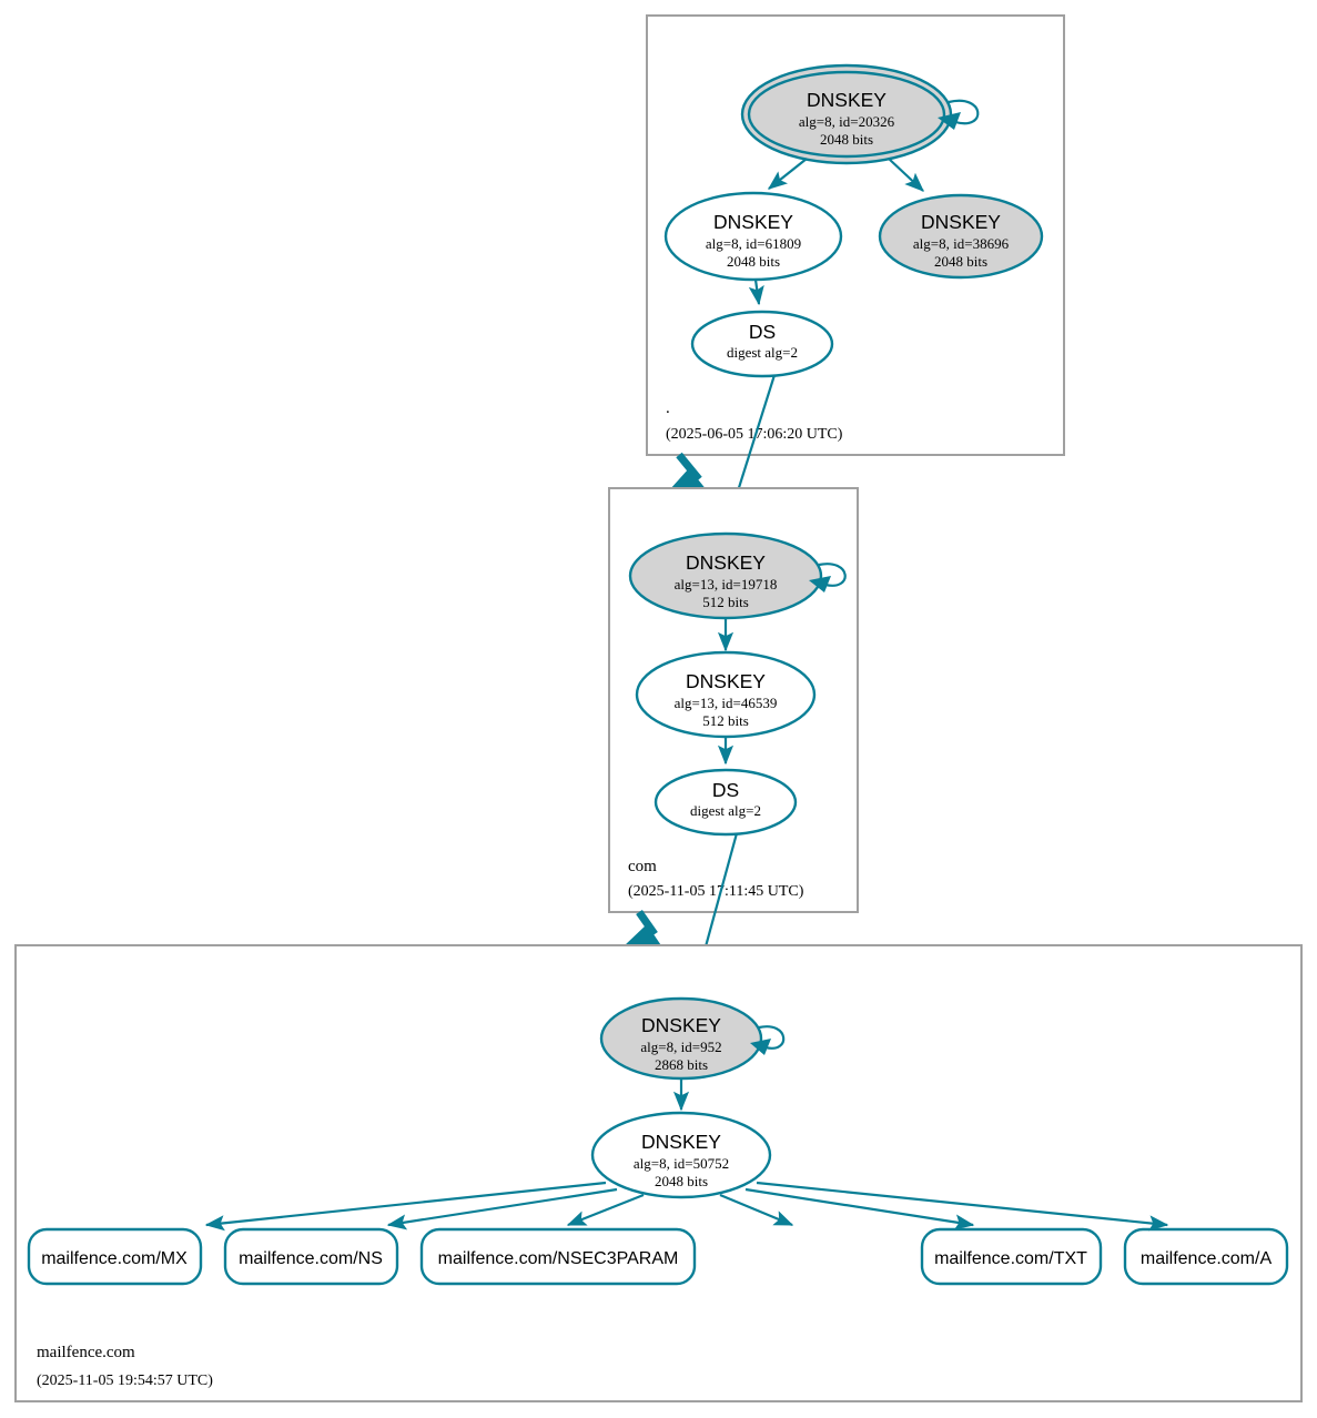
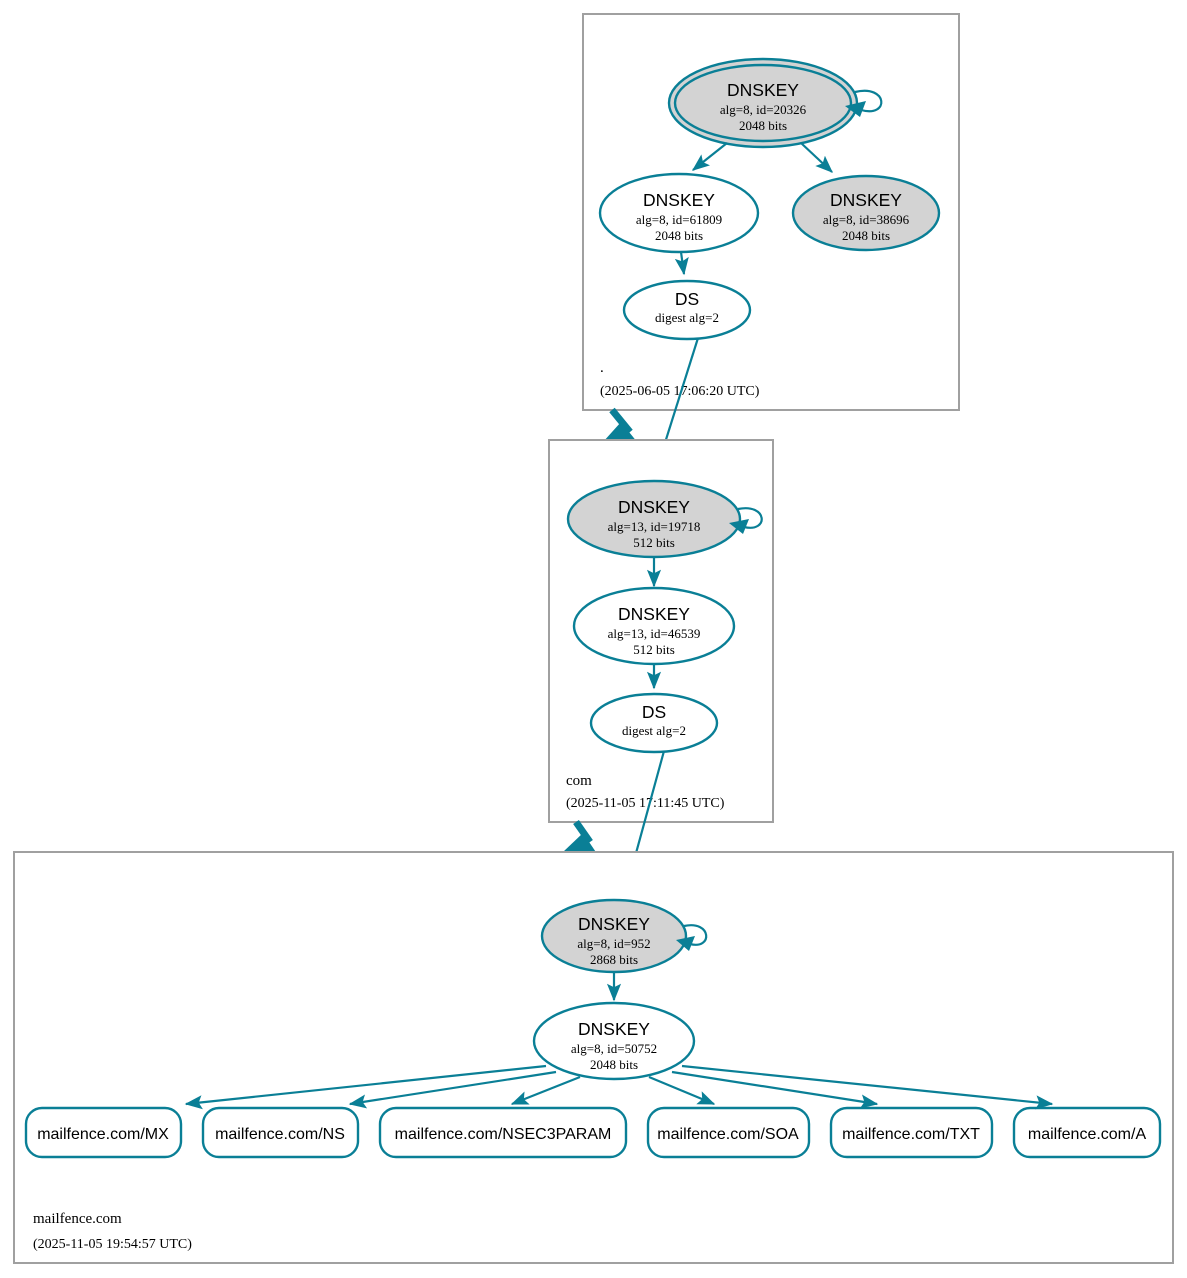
  DNSKEY
  alg=8, id=20326
  2048 bits
  DNSKEY
  alg=8, id=61809
  2048 bits
  DNSKEY
  alg=8, id=38696
  2048 bits
  DS
  digest alg=2
  .
  (2025-06-05 17:06:20 UTC)
  DNSKEY
  alg=13, id=19718
  512 bits
  DNSKEY
  alg=13, id=46539
  512 bits
  DS
  digest alg=2
  com
  (2025-11-05 1:11:45 UTC)
  DNSKEY
  alg=8, id=952
  2868 bits
  DNSKEY
  alg=8, id=50752
  2048 bits
  mailfence.com/MX
  mailfence.com/NS
  mailfence.com/NSEC3PARAM
+ mailfence.com/SOA
  mailfence.com/TXT
  mailfence.com/A
  mailfence.com
  (2025-11-05 19:54:57 UTC)
